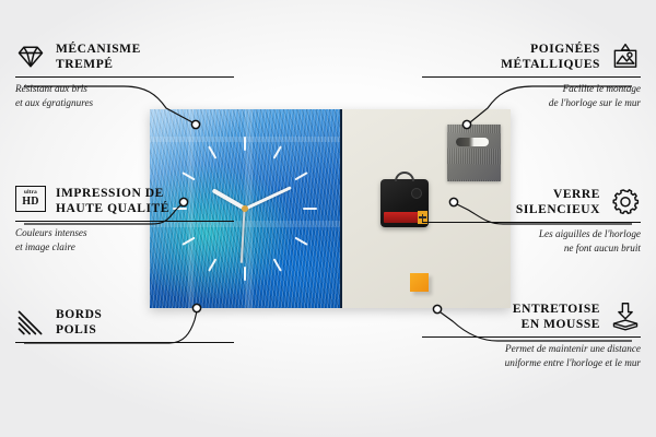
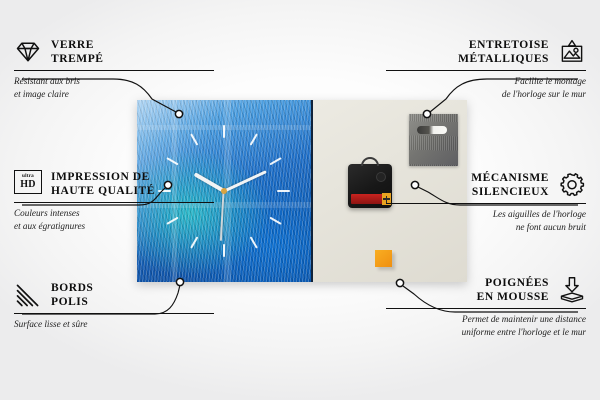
- MÉCANISME
+ VERRE
  TREMPÉ
  Résistant aux bris
- et aux égratignures
+ et image claire
  HD
  IMPRESSION DE
  HAUTE QUALITÉ
  Couleurs intenses
- et image claire
+ et aux égratignures
  BORDS
  POLIS
+ Surface lisse et sûre
- POIGNÉES
+ ENTRETOISE
  MÉTALLIQUES
  Facilite le montage
  de l'horloge sur le mur
- VERRE
+ MÉCANISME
  SILENCIEUX
  Les aiguilles de l'horloge
  ne font aucun bruit
- ENTRETOISE
+ POIGNÉES
  EN MOUSSE
  Permet de maintenir une distance
  uniforme entre l'horloge et le mur
